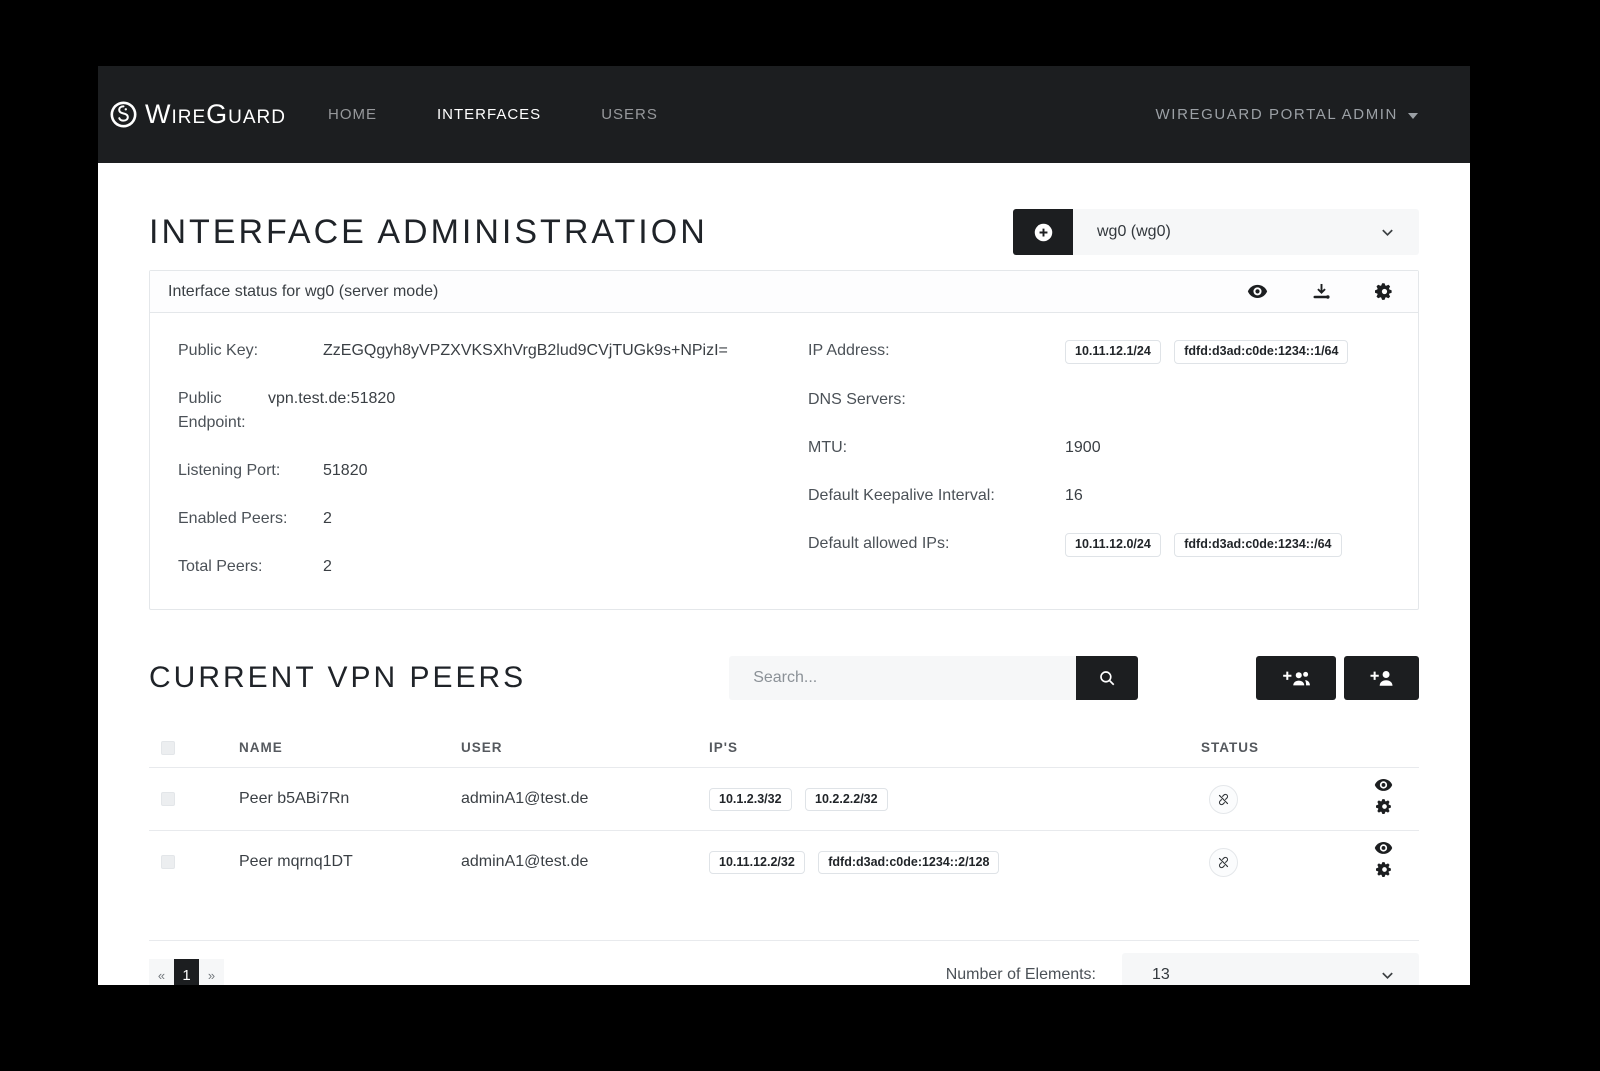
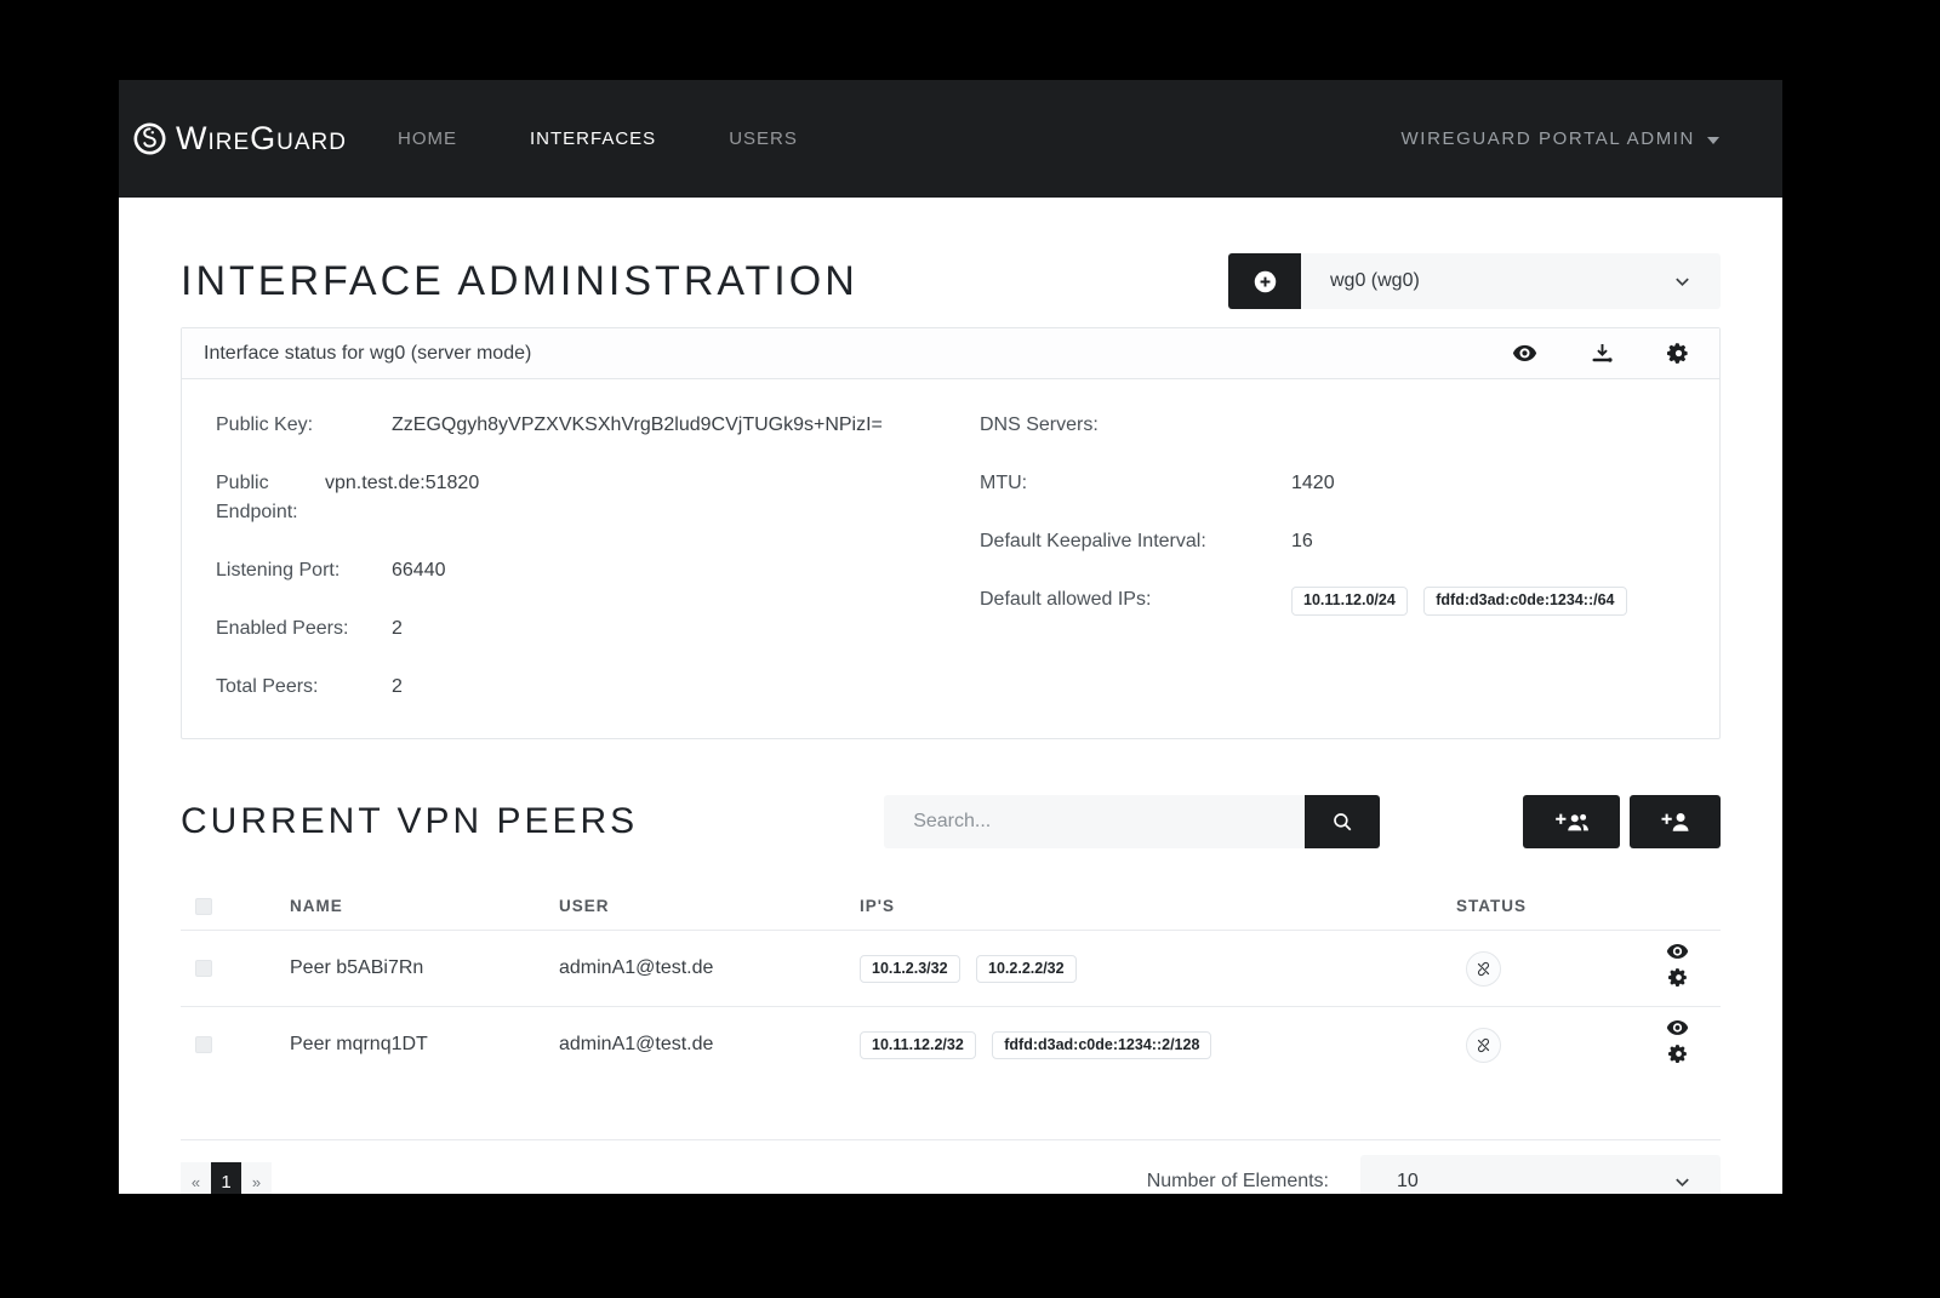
  WireGuard
  HOME
  INTERFACES
  USERS
  WIREGUARD PORTAL ADMIN
  INTERFACE ADMINISTRATION
  wg0 (wg0)
  Interface status for wg0 (server mode)
  Public Key:
  ZzEGQgyh8yVPZXVKSXhVrgB2lud9CVjTUGk9s+NPizI=
  Public Endpoint:
  vpn.test.de:51820
  Listening Port:
- 51820
+ 66440
  Enabled Peers:
  2
  Total Peers:
  2
- IP Address:
- 10.11.12.1/24 fdfd:d3ad:c0de:1234::1/64
  DNS Servers:
  MTU:
- 1900
+ 1420
  Default Keepalive Interval:
  16
  Default allowed IPs:
  10.11.12.0/24 fdfd:d3ad:c0de:1234::/64
  CURRENT VPN PEERS
  Search...
  	NAME	USER	IP'S	STATUS
  	Peer b5ABi7Rn	adminA1@test.de	10.1.2.3/32 10.2.2.2/32
  	Peer mqrnq1DT	adminA1@test.de	10.11.12.2/32 fdfd:d3ad:c0de:1234::2/128
  «
  1
  »
  Number of Elements:
- 13
+ 10
